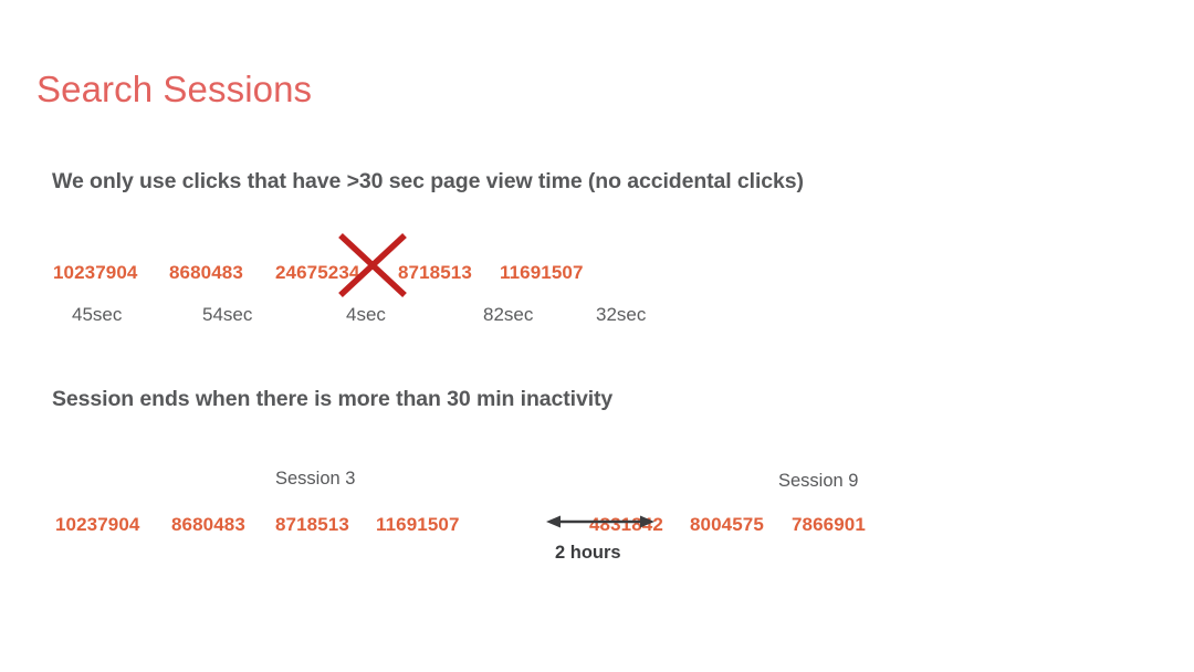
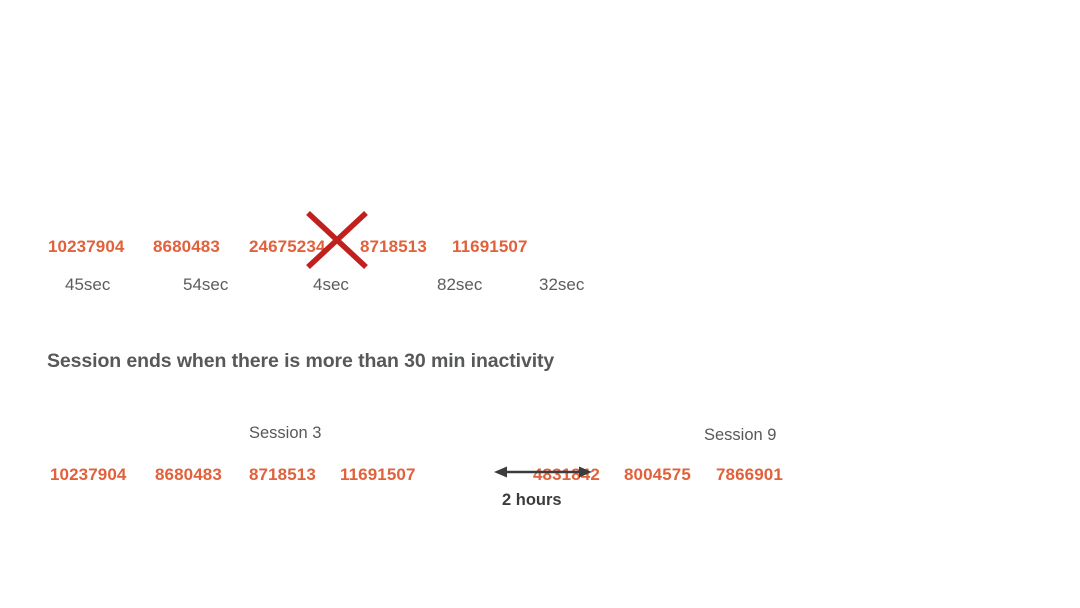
- Search Sessions
- We only use clicks that have >30 sec page view time (no accidental clicks)
  10237904
  8680483
  24675234
  8718513
  11691507
  45sec
  54sec
  4sec
  82sec
  32sec
  Session ends when there is more than 30 min inactivity
  Session 3
  Session 9
  10237904
  8680483
  8718513
  11691507
  483182
  8004575
  7866901
  2 hours
